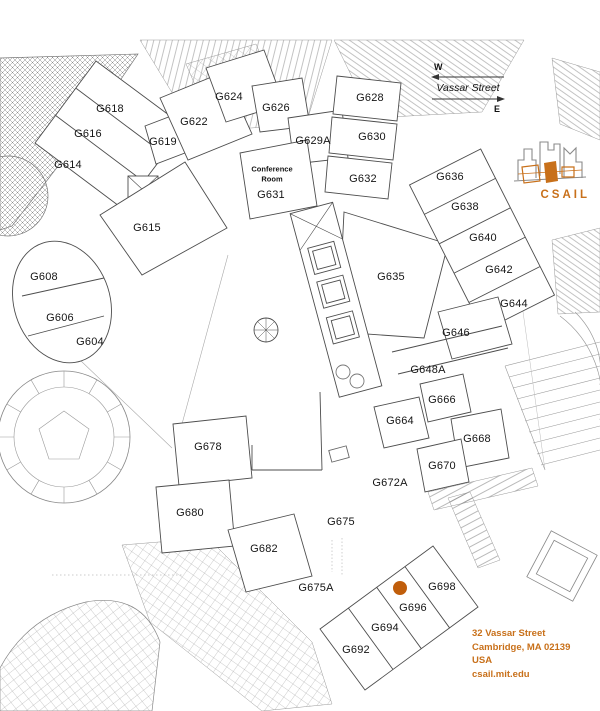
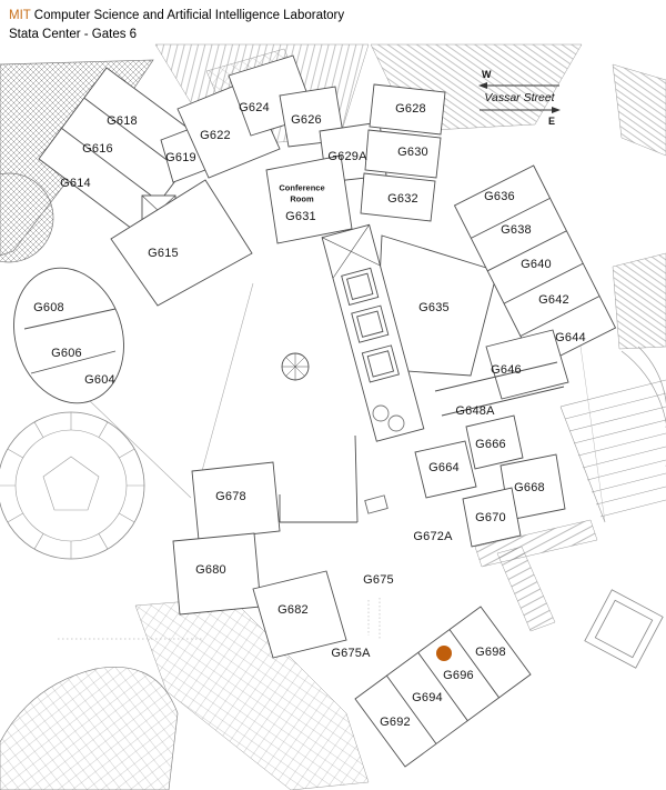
  G604
  G606
  G608
  G614
  G615
  G616
  G618
  G619
  G622
  G624
  G626
  G628
  G629A
  G630
  G631
  G632
  G635
  G636
  G638
  G640
  G642
  G644
  G646
  G648A
  G664
  G666
  G668
  G670
  G672A
  G675
  G675A
  G678
  G680
  G682
  G692
  G694
  G696
  G698
  Conference
  Room
+ MIT Computer Science and Artificial Intelligence Laboratory
+ Stata Center - Gates 6
  W
  Vassar Street
  E
- CSAIL
- 32 Vassar Street
- Cambridge, MA 02139
- USA
- csail.mit.edu
